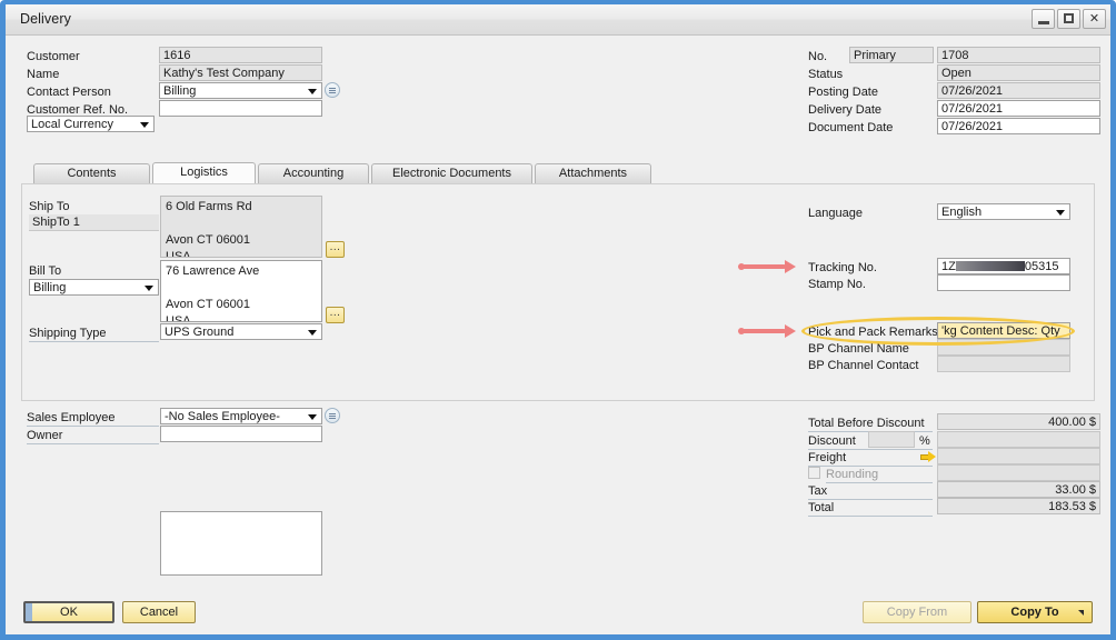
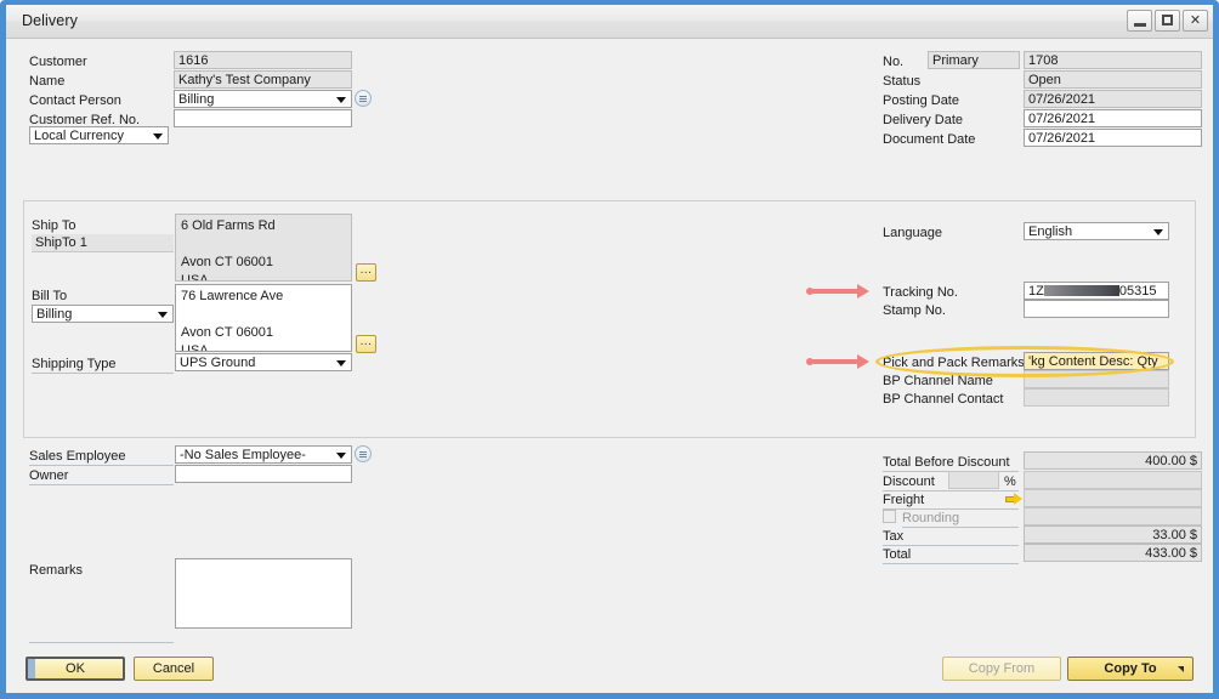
  Delivery
  ✕
  Customer
  1616
  Name
  Kathy's Test Company
  Contact Person
  Billing
  Customer Ref. No.
  Local Currency
  No.
  Primary
  1708
  Status
  Open
  Posting Date
  07/26/2021
  Delivery Date
  07/26/2021
  Document Date
  07/26/2021
- Contents
- Logistics
- Accounting
- Electronic Documents
- Attachments
  Ship To
  ShipTo 1
  6 Old Farms Rd
  Avon CT 06001
  USA
  ...
  Bill To
  Billing
  76 Lawrence Ave
  Avon CT 06001
  USA
  ...
  Shipping Type
  UPS Ground
  Language
  English
  Tracking No.
  1Z 05315
  Stamp No.
  Pick and Pack Remarks
  'kg Content Desc: Qty
  BP Channel Name
  BP Channel Contact
  Sales Employee
  -No Sales Employee-
  Owner
+ Remarks
  Total Before Discount
  400.00 $
  Discount
  %
  Freight
  Rounding
  Tax
  33.00 $
  Total
- 183.53 $
+ 433.00 $
  OK
  Cancel
  Copy From
  Copy To
